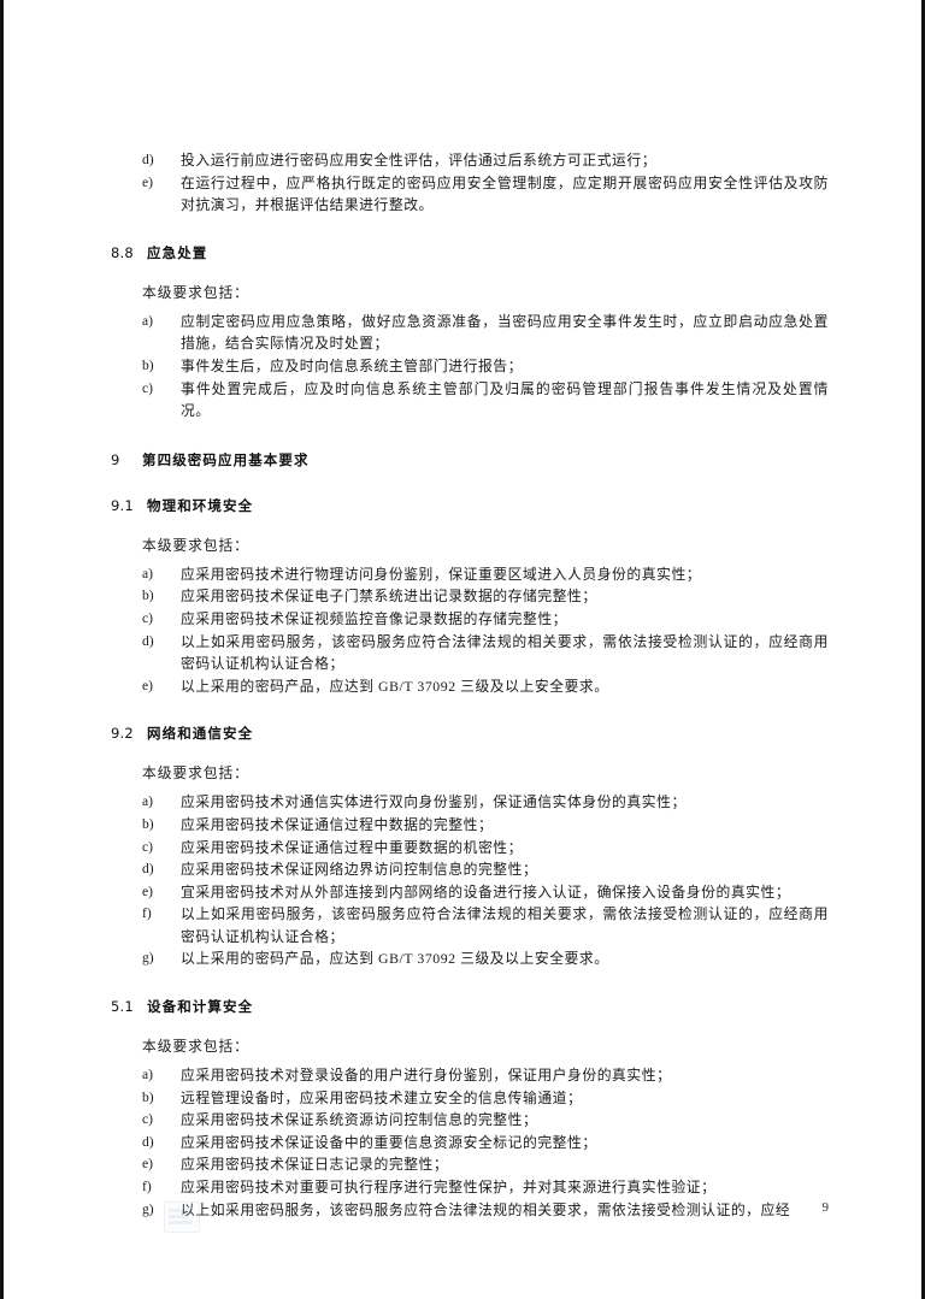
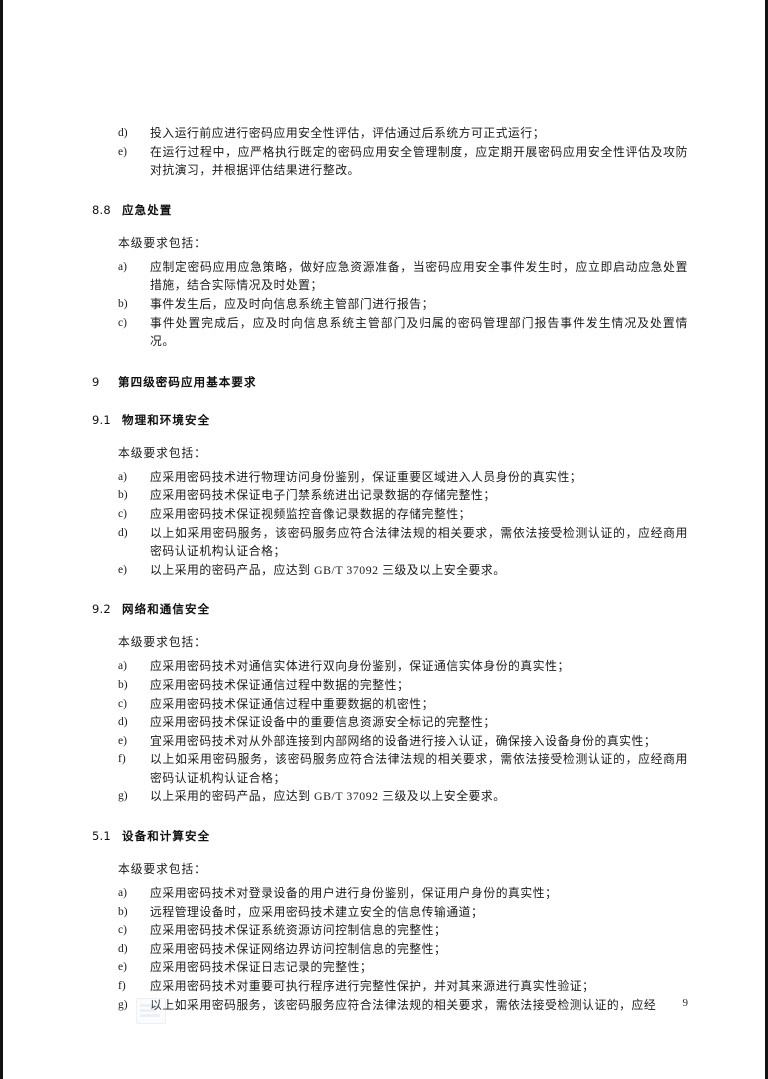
  d)
  投入运行前应进行密码应用安全性评估，评估通过后系统方可正式运行；
  e)
  在运行过程中，应严格执行既定的密码应用安全管理制度，应定期开展密码应用安全性评估及攻防对抗演习，并根据评估结果进行整改。
  8.8 应急处置
  本级要求包括：
  a)
  应制定密码应用应急策略，做好应急资源准备，当密码应用安全事件发生时，应立即启动应急处置措施，结合实际情况及时处置；
  b)
  事件发生后，应及时向信息系统主管部门进行报告；
  c)
  事件处置完成后，应及时向信息系统主管部门及归属的密码管理部门报告事件发生情况及处置情况。
  9 第四级密码应用基本要求
  9.1 物理和环境安全
  本级要求包括：
  a)
  应采用密码技术进行物理访问身份鉴别，保证重要区域进入人员身份的真实性；
  b)
  应采用密码技术保证电子门禁系统进出记录数据的存储完整性；
  c)
  应采用密码技术保证视频监控音像记录数据的存储完整性；
  d)
  以上如采用密码服务，该密码服务应符合法律法规的相关要求，需依法接受检测认证的，应经商用密码认证机构认证合格；
  e)
  以上采用的密码产品，应达到 GB/T 37092 三级及以上安全要求。
  9.2 网络和通信安全
  本级要求包括：
  a)
  应采用密码技术对通信实体进行双向身份鉴别，保证通信实体身份的真实性；
  b)
  应采用密码技术保证通信过程中数据的完整性；
  c)
  应采用密码技术保证通信过程中重要数据的机密性；
  d)
- 应采用密码技术保证网络边界访问控制信息的完整性；
+ 应采用密码技术保证设备中的重要信息资源安全标记的完整性；
  e)
  宜采用密码技术对从外部连接到内部网络的设备进行接入认证，确保接入设备身份的真实性；
  f)
  以上如采用密码服务，该密码服务应符合法律法规的相关要求，需依法接受检测认证的，应经商用密码认证机构认证合格；
  g)
  以上采用的密码产品，应达到 GB/T 37092 三级及以上安全要求。
  5.1 设备和计算安全
  本级要求包括：
  a)
  应采用密码技术对登录设备的用户进行身份鉴别，保证用户身份的真实性；
  b)
  远程管理设备时，应采用密码技术建立安全的信息传输通道；
  c)
  应采用密码技术保证系统资源访问控制信息的完整性；
  d)
- 应采用密码技术保证设备中的重要信息资源安全标记的完整性；
+ 应采用密码技术保证网络边界访问控制信息的完整性；
  e)
  应采用密码技术保证日志记录的完整性；
  f)
  应采用密码技术对重要可执行程序进行完整性保护，并对其来源进行真实性验证；
  g)
  以上如采用密码服务，该密码服务应符合法律法规的相关要求，需依法接受检测认证的，应经
  9
